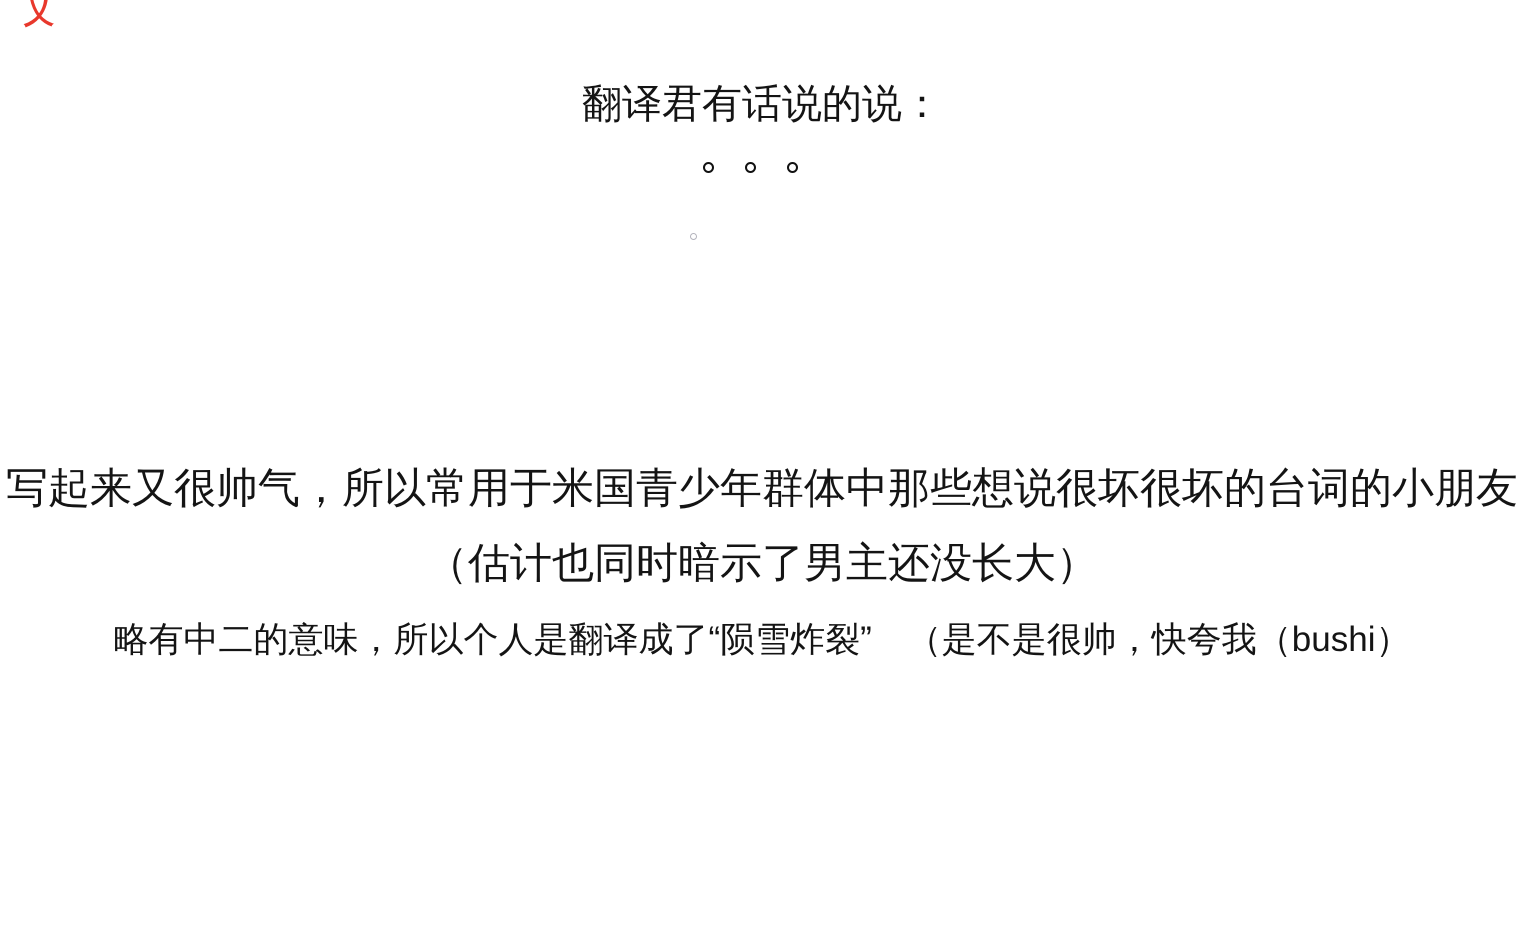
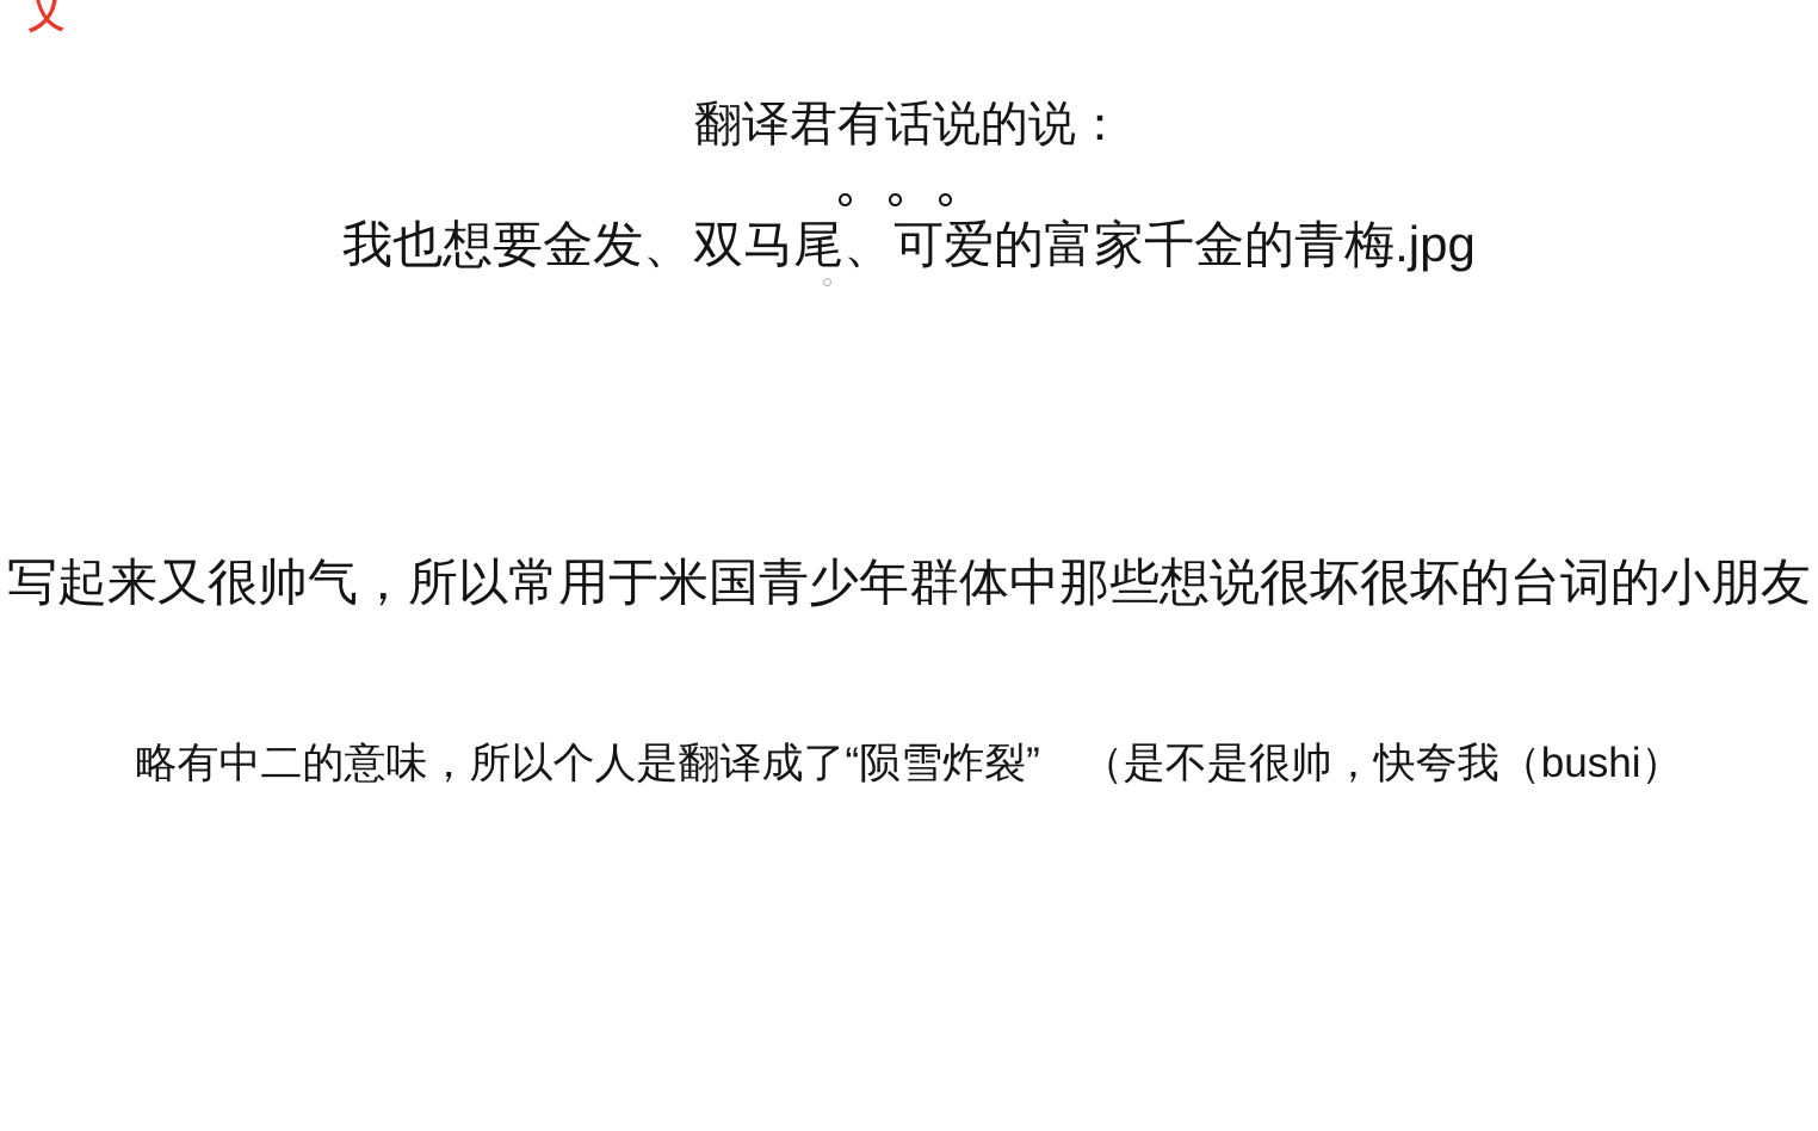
  乂
  翻译君有话说的说：
+ 我也想要金发、双马尾、可爱的富家千金的青梅.jpg
  写起来又很帅气，所以常用于米国青少年群体中那些想说很坏很坏的台词的小朋友
- （估计也同时暗示了男主还没长大）
  略有中二的意味，所以个人是翻译成了“陨雪炸裂” （是不是很帅，快夸我（bushi）
